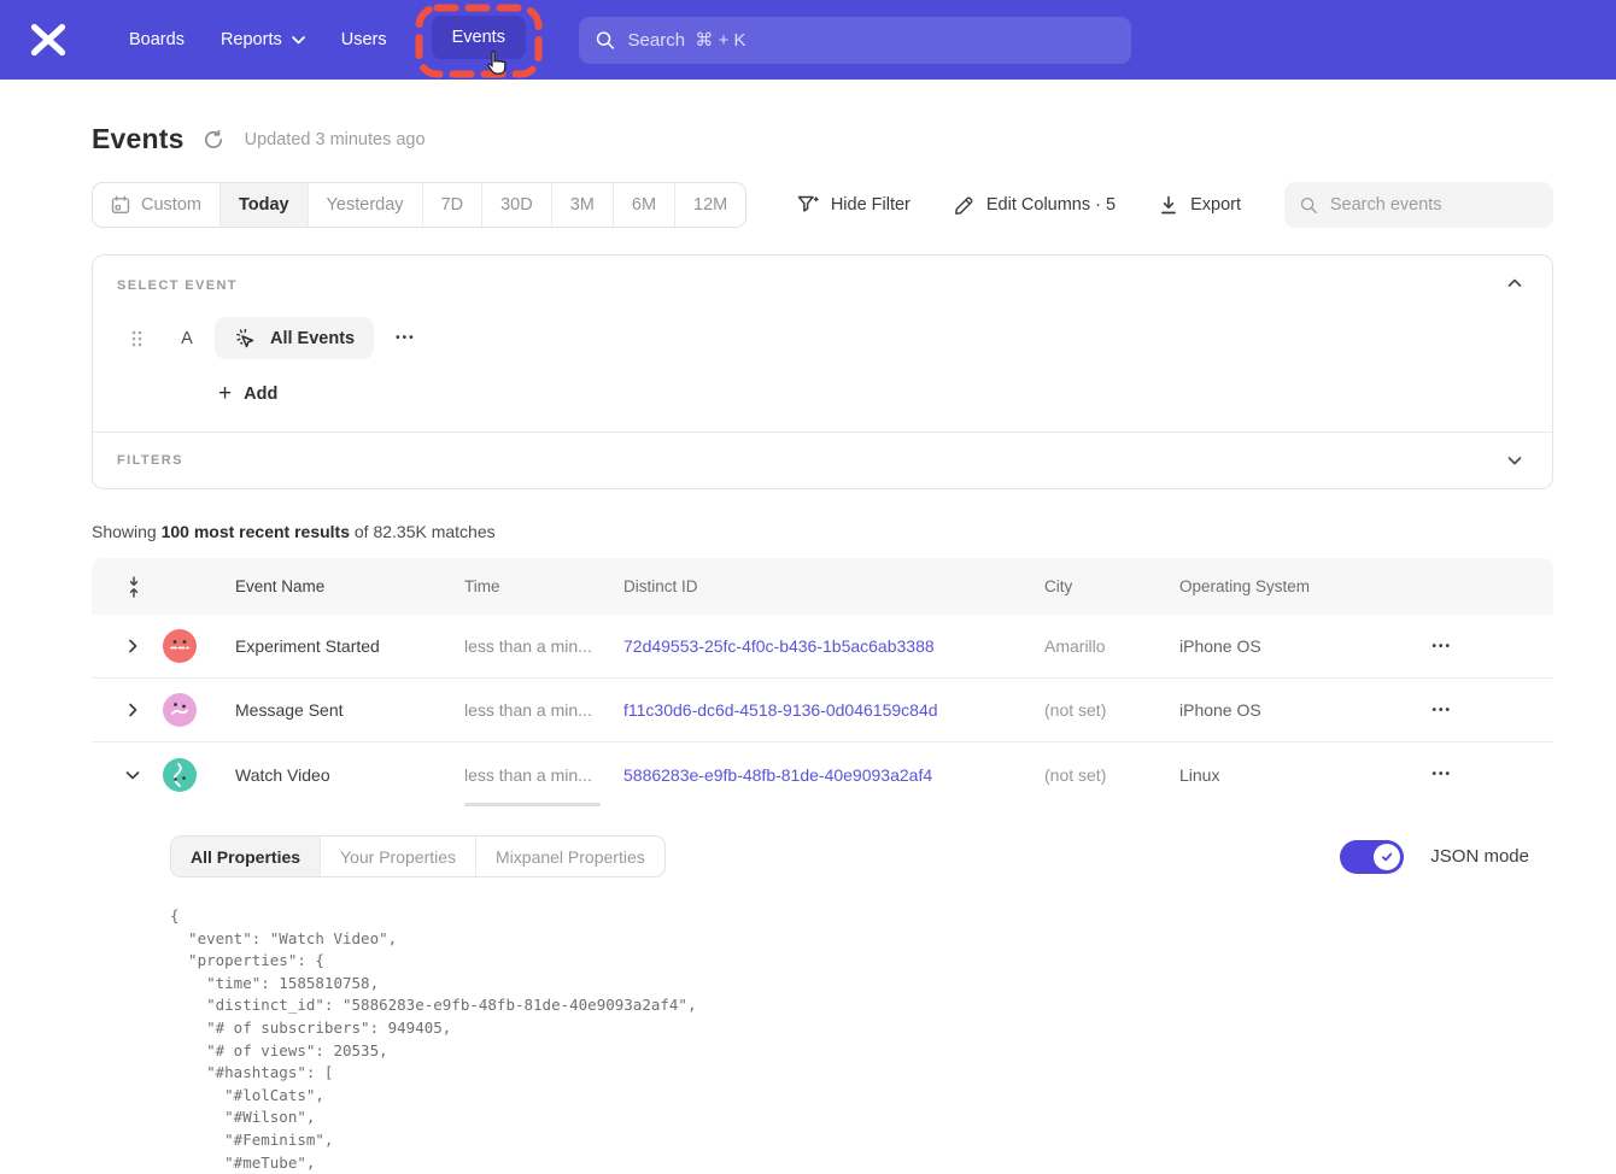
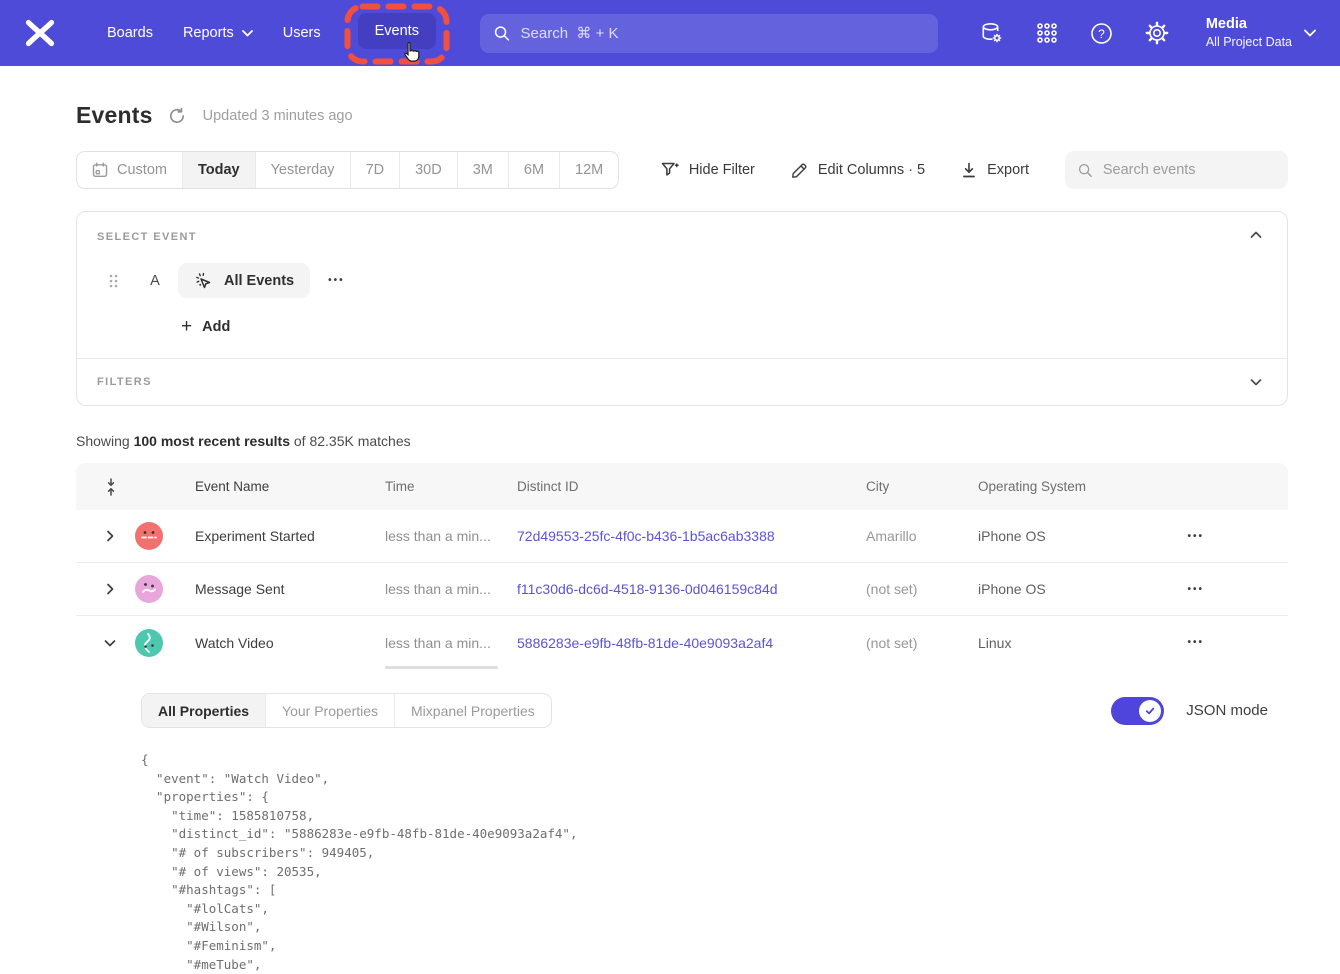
  Boards
  Reports
  Users
  Events
  Search ⌘ + K
+ ?
+ Media
+ All Project Data
  Events
  Updated 3 minutes ago
  Custom
  Today
  Yesterday
  7D
  30D
  3M
  6M
  12M
  Hide Filter
  Edit Columns · 5
  Export
  Search events
  SELECT EVENT
  A
  All Events
  •••
  +
  Add
  FILTERS
  Showing 100 most recent results of 82.35K matches
  Event Name
  Time
  Distinct ID
  City
  Operating System
  Experiment Started
  less than a min...
  72d49553-25fc-4f0c-b436-1b5ac6ab3388
  Amarillo
  iPhone OS
  •••
  Message Sent
  less than a min...
  f11c30d6-dc6d-4518-9136-0d046159c84d
  (not set)
  iPhone OS
  •••
  Watch Video
  less than a min...
  5886283e-e9fb-48fb-81de-40e9093a2af4
  (not set)
  Linux
  •••
  All Properties
  Your Properties
  Mixpanel Properties
  JSON mode
  {
  "event": "Watch Video",
  "properties": {
  "time": 1585810758,
  "distinct_id": "5886283e-e9fb-48fb-81de-40e9093a2af4",
  "# of subscribers": 949405,
  "# of views": 20535,
  "#hashtags": [
  "#lolCats",
  "#Wilson",
  "#Feminism",
  "#meTube",
